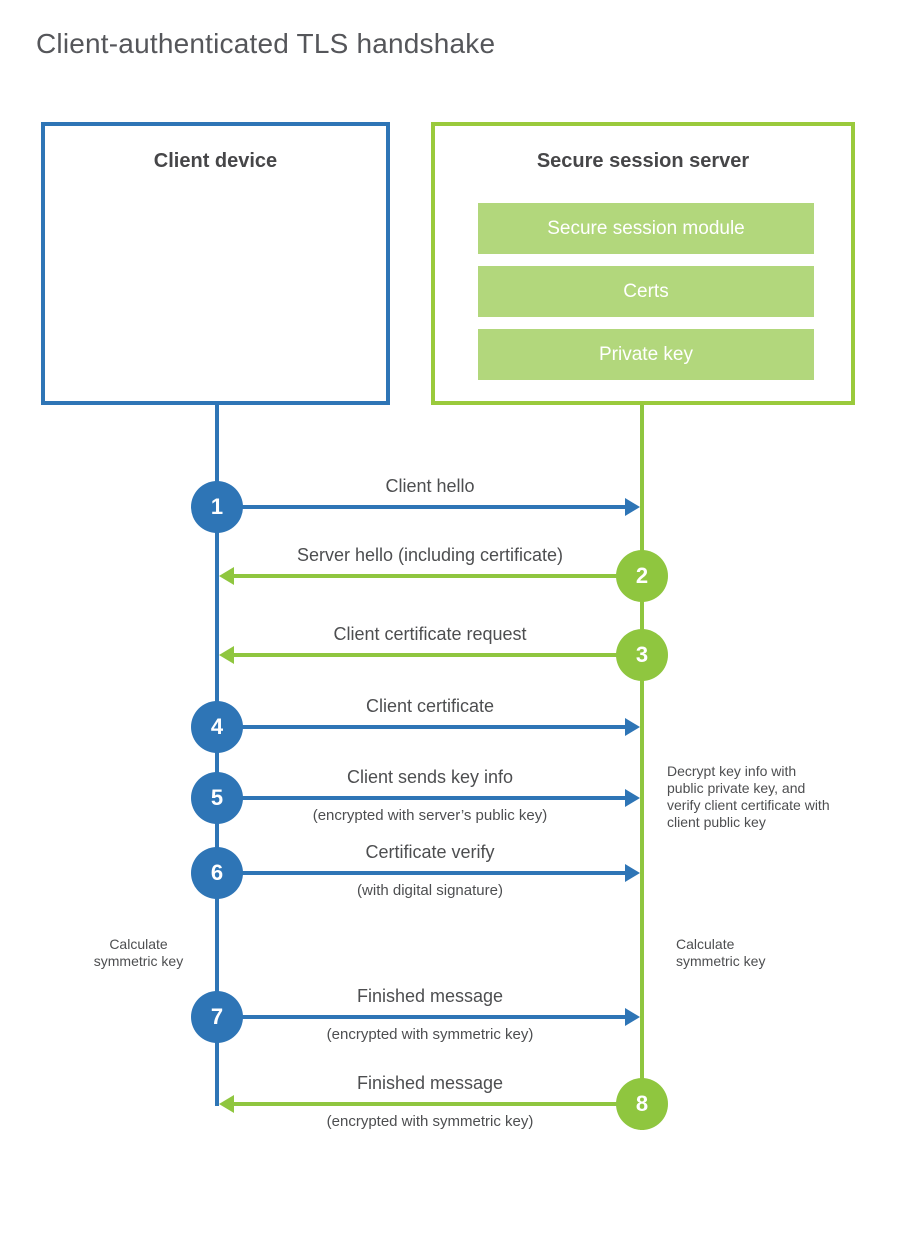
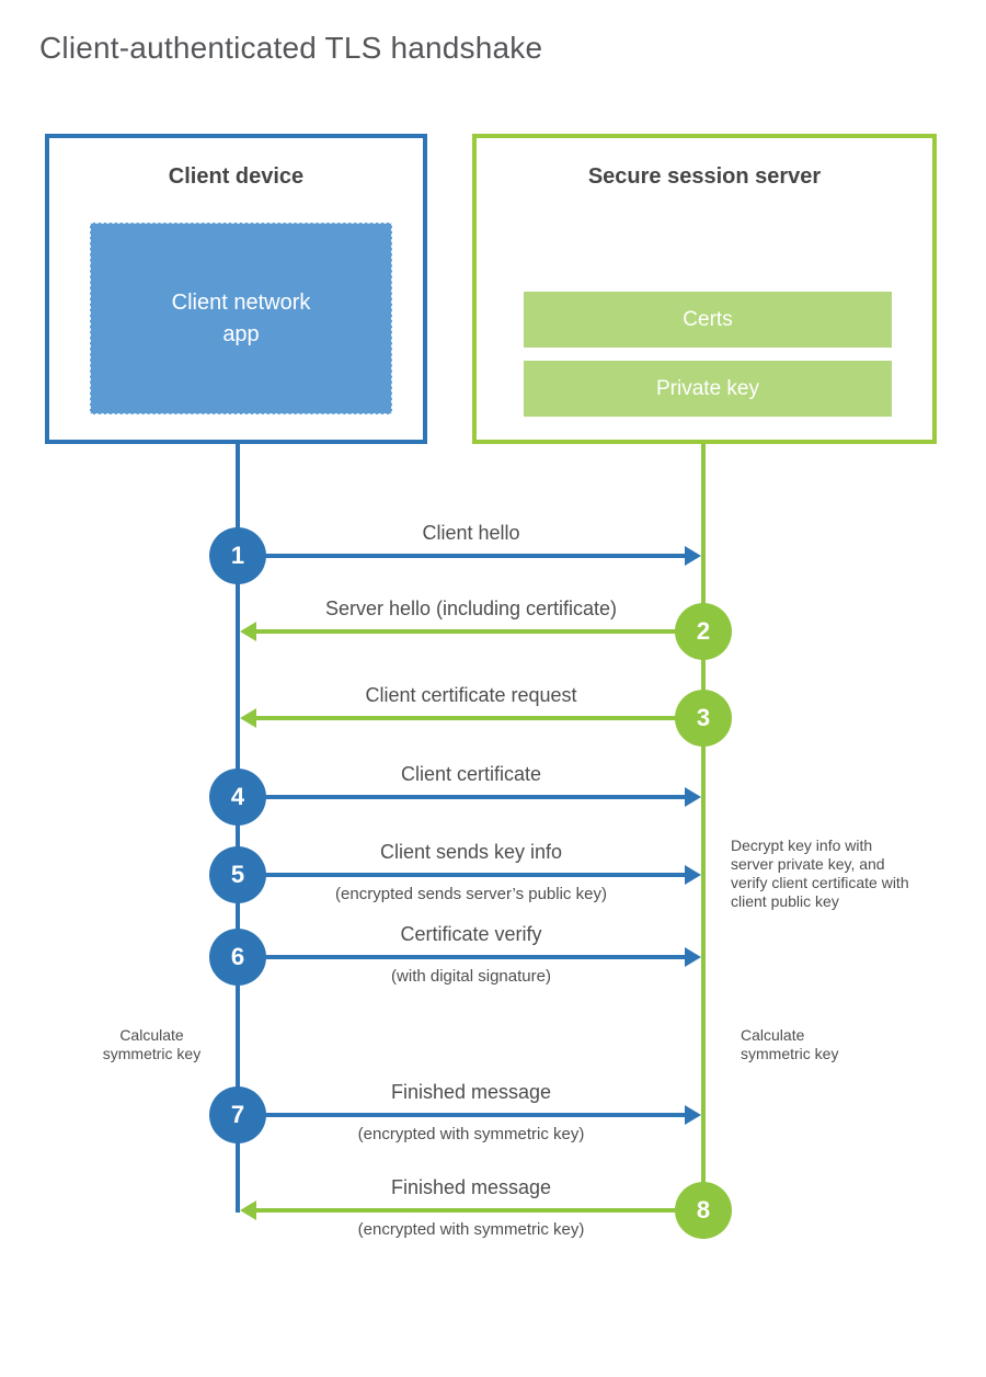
  Client-authenticated TLS handshake
  Client device
+ Client network app
  Secure session server
- Secure session module
  Certs
  Private key
  1
  Client hello
  2
  Server hello (including certificate)
  3
  Client certificate request
  4
  Client certificate
  5
  Client sends key info
- (encrypted with server’s public key)
+ (encrypted sends server’s public key)
  6
  Certificate verify
  (with digital signature)
  7
  Finished message
  (encrypted with symmetric key)
  8
  Finished message
  (encrypted with symmetric key)
- Decrypt key info with public private key, and verify client certificate with client public key
+ Decrypt key info with server private key, and verify client certificate with client public key
  Calculate symmetric key
  Calculate symmetric key
